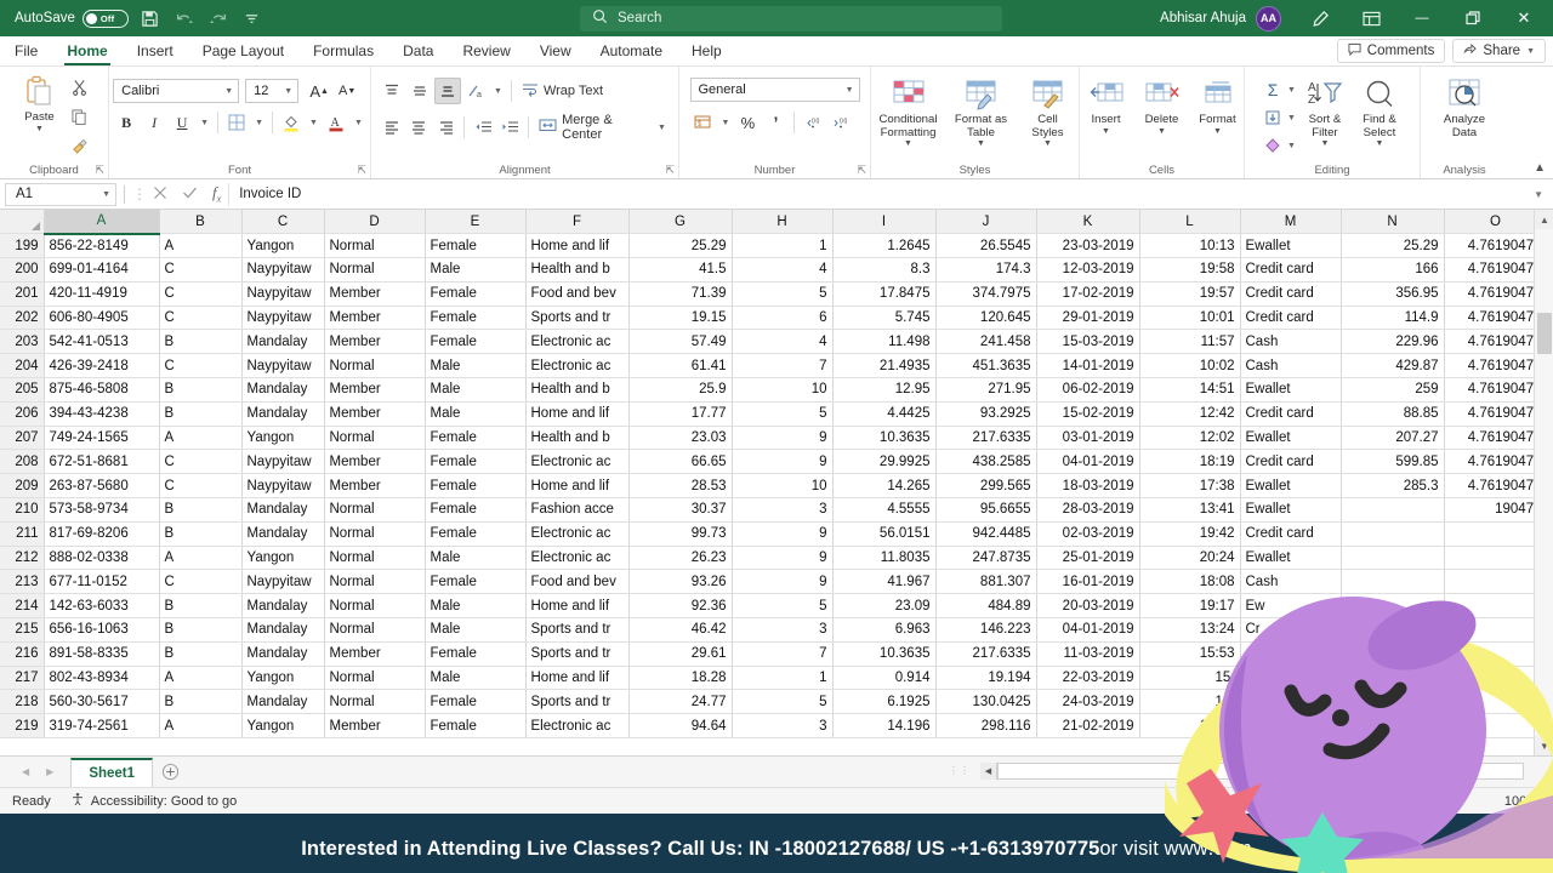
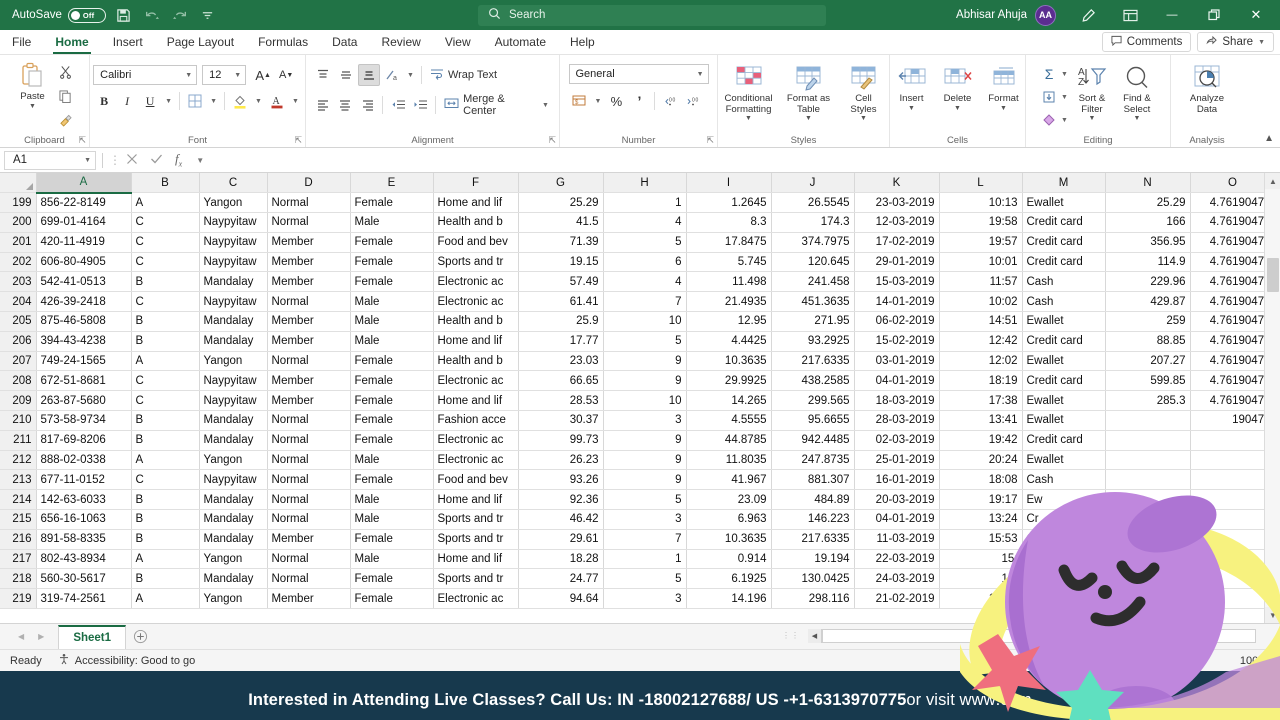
  AutoSave
  Off
  Search
  Abhisar Ahuja
  AA
  —
  ✕
  File
  Home
  Insert
  Page Layout
  Formulas
  Data
  Review
  View
  Automate
  Help
  Comments
  Share
  Paste
  Clipboard
  ⇱
  Calibri
  12
  A
  A
  B
  I
  U
  A
  Font
  ⇱
  Wrap Text
  Merge & Center
  Alignment
  ⇱
  General
  %
  ’
  Number
  ⇱
  Conditional
  Formatting
  Format as
  Table
  Cell
  Styles
  Styles
  Insert
  Delete
  Format
  Cells
  Σ
  A
  Z
  Sort &
  Filter
  Find &
  Select
  Editing
  Analyze
  Data
  Analysis
  ▲
  A1
  ⋮
  fx
- Invoice ID
  ▼
  	A	B	C	D	E	F	G	H	I	J	K	L	M	N	O
  199	856-22-8149	A	Yangon	Normal	Female	Home and lif	25.29	1	1.2645	26.5545	23-03-2019	10:13	Ewallet	25.29	4.7619047
  200	699-01-4164	C	Naypyitaw	Normal	Male	Health and b	41.5	4	8.3	174.3	12-03-2019	19:58	Credit card	166	4.7619047
  201	420-11-4919	C	Naypyitaw	Member	Female	Food and bev	71.39	5	17.8475	374.7975	17-02-2019	19:57	Credit card	356.95	4.7619047
  202	606-80-4905	C	Naypyitaw	Member	Female	Sports and tr	19.15	6	5.745	120.645	29-01-2019	10:01	Credit card	114.9	4.7619047
  203	542-41-0513	B	Mandalay	Member	Female	Electronic ac	57.49	4	11.498	241.458	15-03-2019	11:57	Cash	229.96	4.7619047
  204	426-39-2418	C	Naypyitaw	Normal	Male	Electronic ac	61.41	7	21.4935	451.3635	14-01-2019	10:02	Cash	429.87	4.7619047
  205	875-46-5808	B	Mandalay	Member	Male	Health and b	25.9	10	12.95	271.95	06-02-2019	14:51	Ewallet	259	4.7619047
  206	394-43-4238	B	Mandalay	Member	Male	Home and lif	17.77	5	4.4425	93.2925	15-02-2019	12:42	Credit card	88.85	4.7619047
  207	749-24-1565	A	Yangon	Normal	Female	Health and b	23.03	9	10.3635	217.6335	03-01-2019	12:02	Ewallet	207.27	4.7619047
  208	672-51-8681	C	Naypyitaw	Member	Female	Electronic ac	66.65	9	29.9925	438.2585	04-01-2019	18:19	Credit card	599.85	4.7619047
  209	263-87-5680	C	Naypyitaw	Member	Female	Home and lif	28.53	10	14.265	299.565	18-03-2019	17:38	Ewallet	285.3	4.7619047
  210	573-58-9734	B	Mandalay	Normal	Female	Fashion acce	30.37	3	4.5555	95.6655	28-03-2019	13:41	Ewallet		19047
- 211	817-69-8206	B	Mandalay	Normal	Female	Electronic ac	99.73	9	56.0151	942.4485	02-03-2019	19:42	Credit card
+ 211	817-69-8206	B	Mandalay	Normal	Female	Electronic ac	99.73	9	44.8785	942.4485	02-03-2019	19:42	Credit card
  212	888-02-0338	A	Yangon	Normal	Male	Electronic ac	26.23	9	11.8035	247.8735	25-01-2019	20:24	Ewallet
  213	677-11-0152	C	Naypyitaw	Normal	Female	Food and bev	93.26	9	41.967	881.307	16-01-2019	18:08	Cash
  214	142-63-6033	B	Mandalay	Normal	Male	Home and lif	92.36	5	23.09	484.89	20-03-2019	19:17	Ew
  215	656-16-1063	B	Mandalay	Normal	Male	Sports and tr	46.42	3	6.963	146.223	04-01-2019	13:24	Cr
  216	891-58-8335	B	Mandalay	Member	Female	Sports and tr	29.61	7	10.3635	217.6335	11-03-2019	15:53
  217	802-43-8934	A	Yangon	Normal	Male	Home and lif	18.28	1	0.914	19.194	22-03-2019	15
  218	560-30-5617	B	Mandalay	Normal	Female	Sports and tr	24.77	5	6.1925	130.0425	24-03-2019	1
  219	319-74-2561	A	Yangon	Member	Female	Electronic ac	94.64	3	14.196	298.116	21-02-2019
  ▲
  ▼
  ◀
  ▶
  Sheet1
  ⋮⋮
  Ready
  Accessibility: Good to go
  Interested in Attending Live Classes? Call Us: IN -
  18002127688
  / US -
  +1-6313970775
  or visit www
